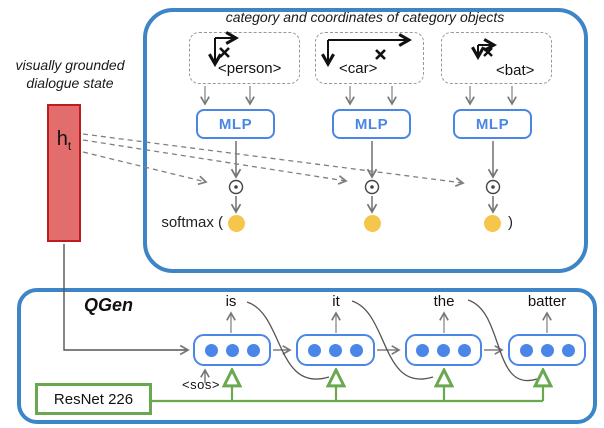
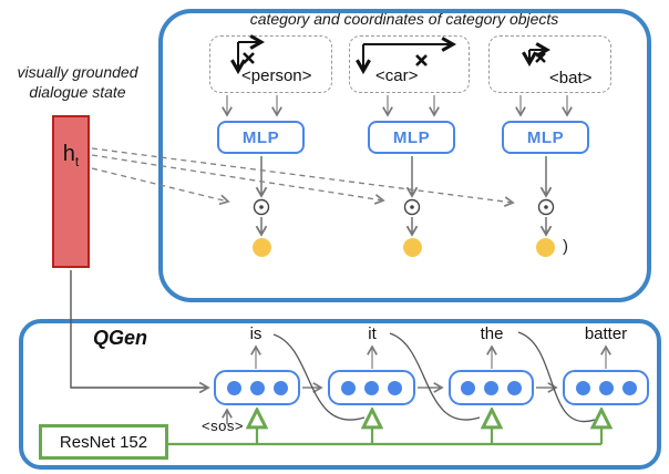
  visually grounded
  dialogue state
  ht
  category and coordinates of category objects
  <person>
  <car>
  <bat>
  MLP
  MLP
  MLP
- softmax (
  )
  QGen
  is
  it
  the
  batter
  <sos>
- ResNet 226
+ ResNet 152
